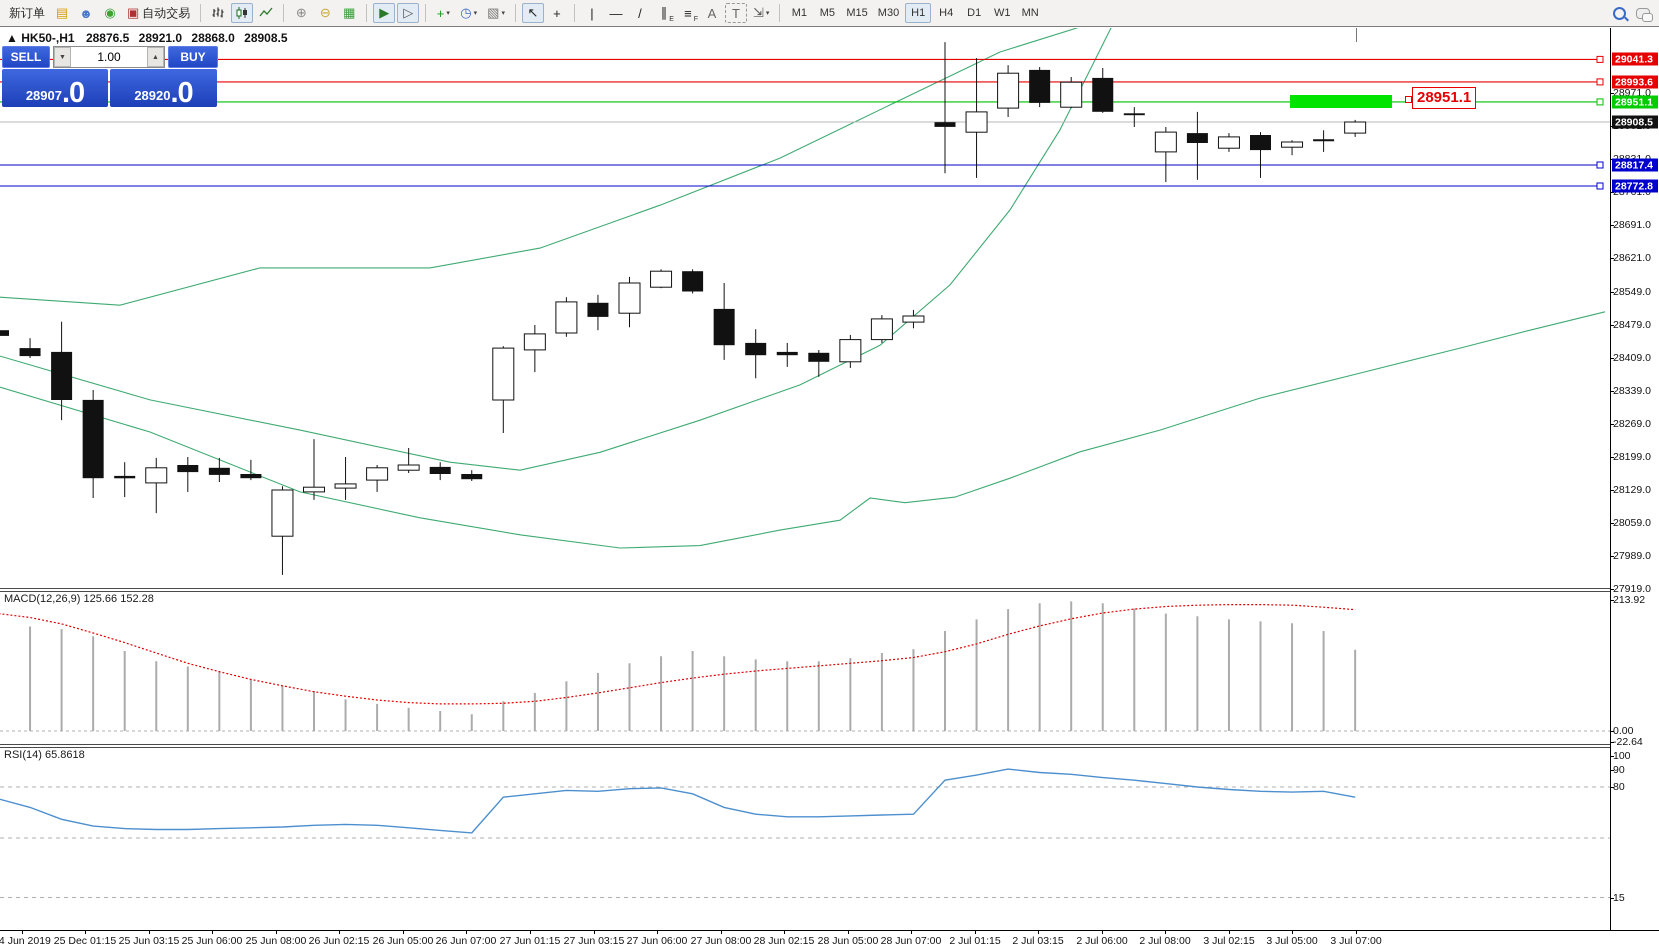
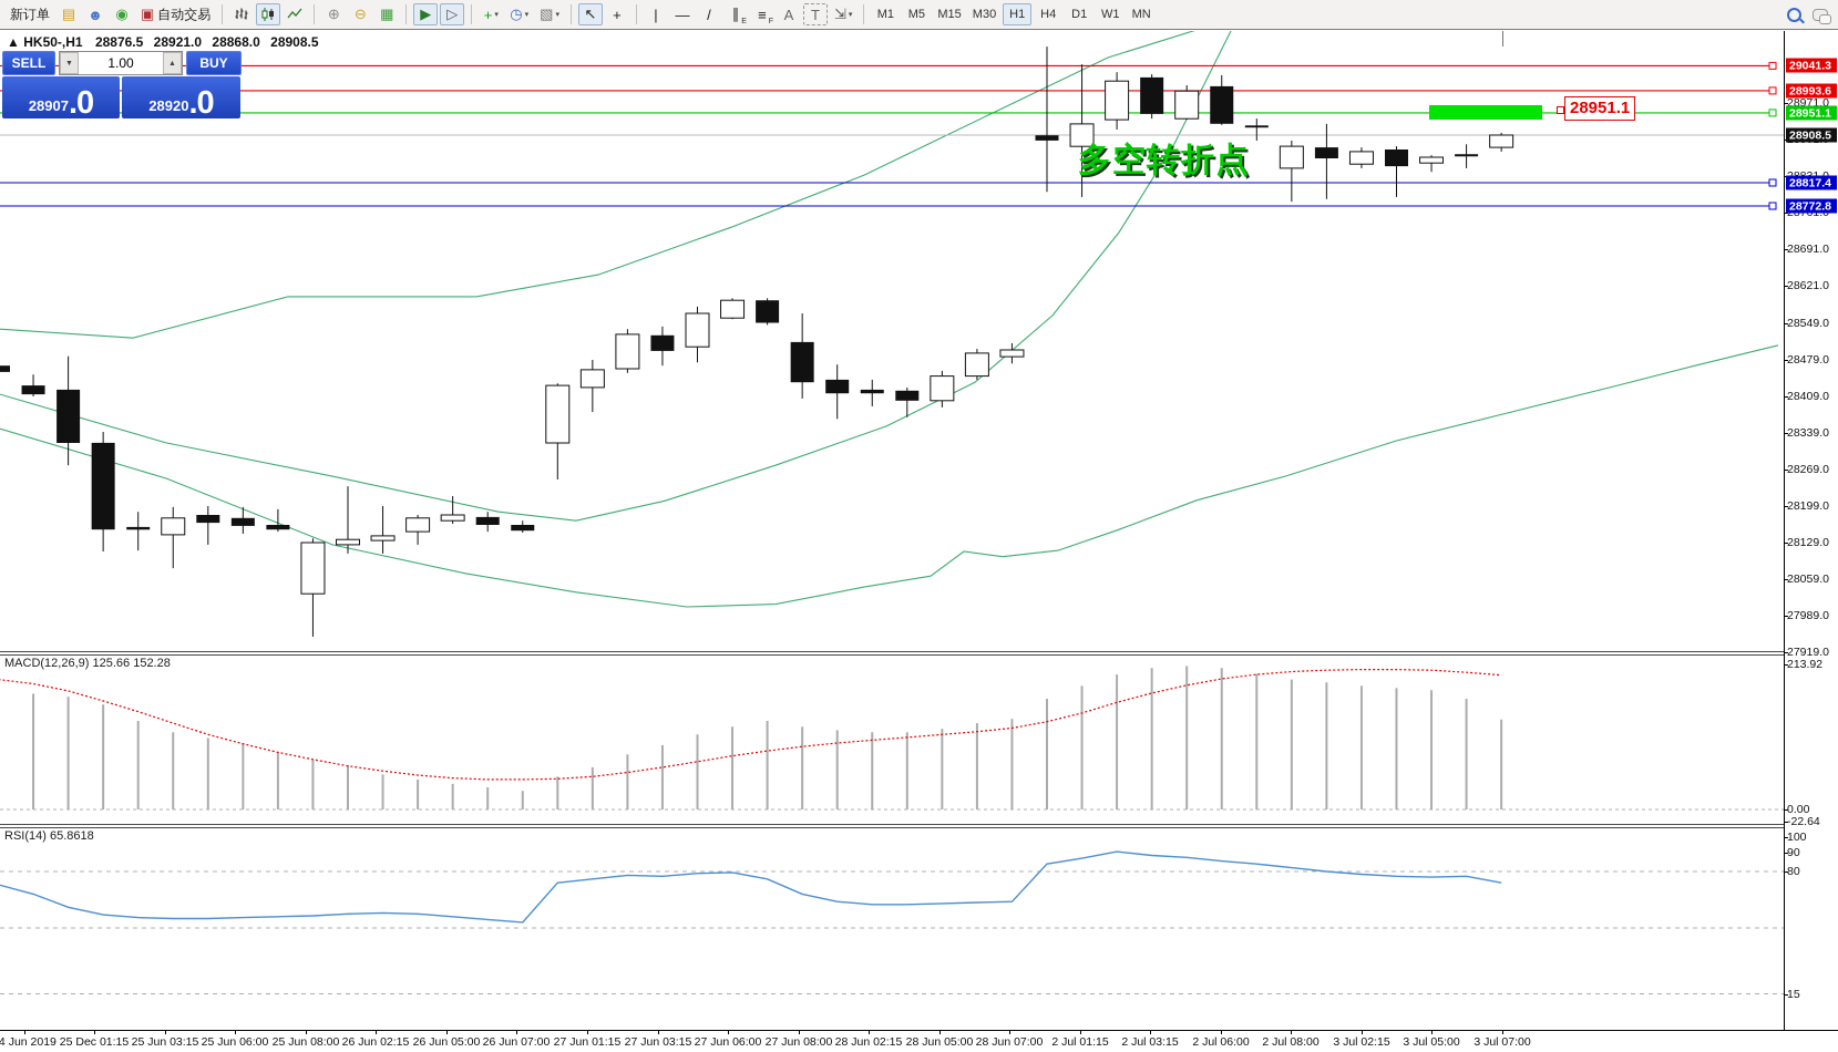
  新订单
  ▤
  ☻
  ◉
  ▣
  自动交易
  ⊕
  ⊖
  ▦
  ▶
  ▷
  +
  ◷
  ▧
  ↖
  +
  |
  —
  /
  ∥
  ≡
  A
  T
  ⇲
  M1
  M5
  M15
  M30
  H1
  H4
  D1
  W1
  MN
  ▲ HK50-,H1 28876.5 28921.0 28868.0 28908.5
  SELL
  1.00
  BUY
  28907
  .0
  28920
  .0
  MACD(12,26,9) 125.66 152.28
  RSI(14) 65.8618
  28971.0
  28691.0
  28621.0
  28549.0
  28479.0
  28409.0
  28339.0
  28269.0
  28199.0
  28129.0
  28059.0
  27989.0
  27919.0
  213.92
  0.00
  -22.64
  100
  80
  90
  15
  29041.3
  28993.6
  28951.1
  28908.5
  28817.4
  28772.8
  4 Jun 2019
  25 Dec 01:15
  25 Jun 03:15
  25 Jun 06:00
  25 Jun 08:00
  26 Jun 02:15
  26 Jun 05:00
  26 Jun 07:00
  27 Jun 01:15
  27 Jun 03:15
  27 Jun 06:00
  27 Jun 08:00
  28 Jun 02:15
  28 Jun 05:00
  28 Jun 07:00
  2 Jul 01:15
  2 Jul 03:15
  2 Jul 06:00
  2 Jul 08:00
  3 Jul 02:15
  3 Jul 05:00
  3 Jul 07:00
+ 多空转折点
  28951.1
